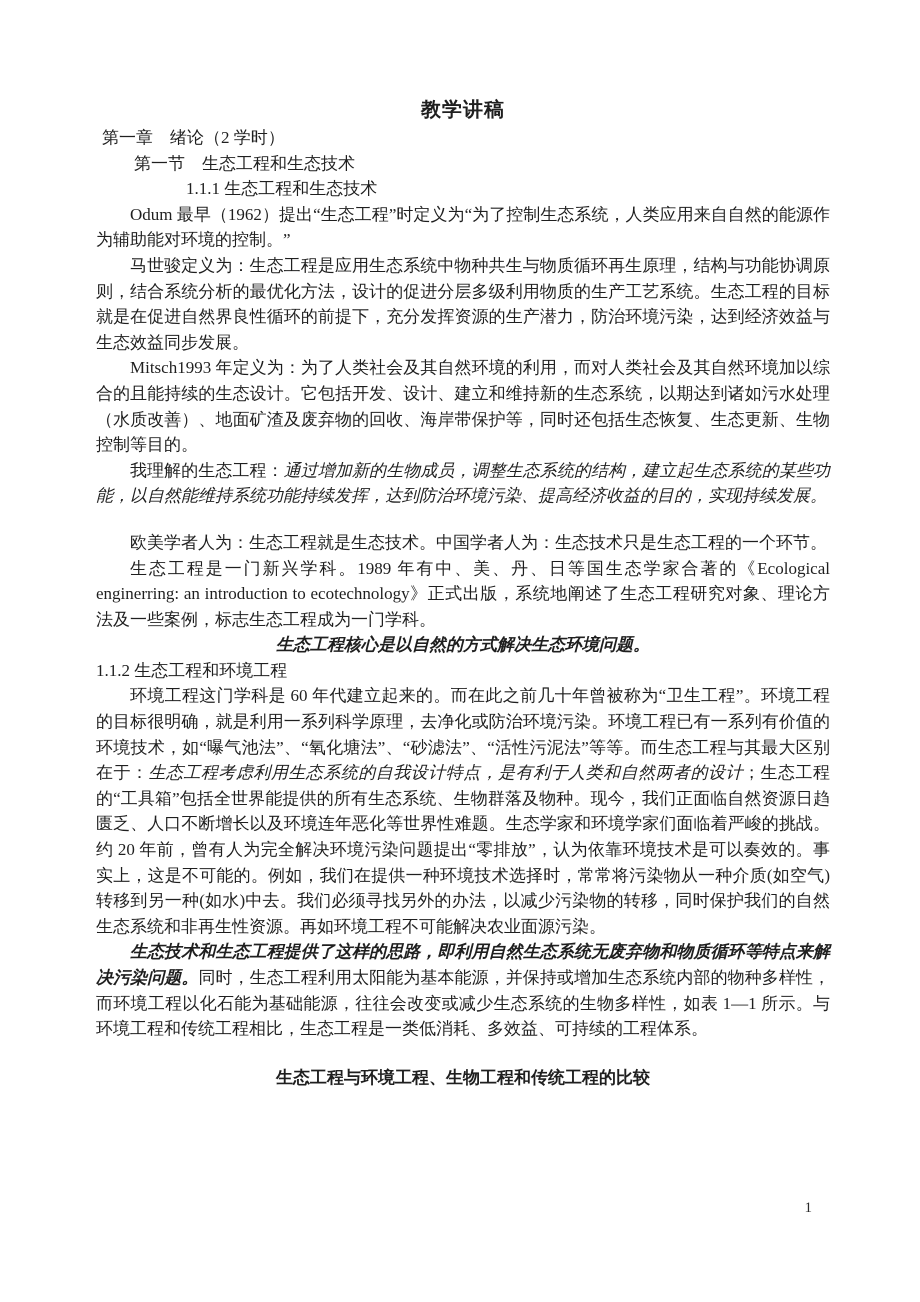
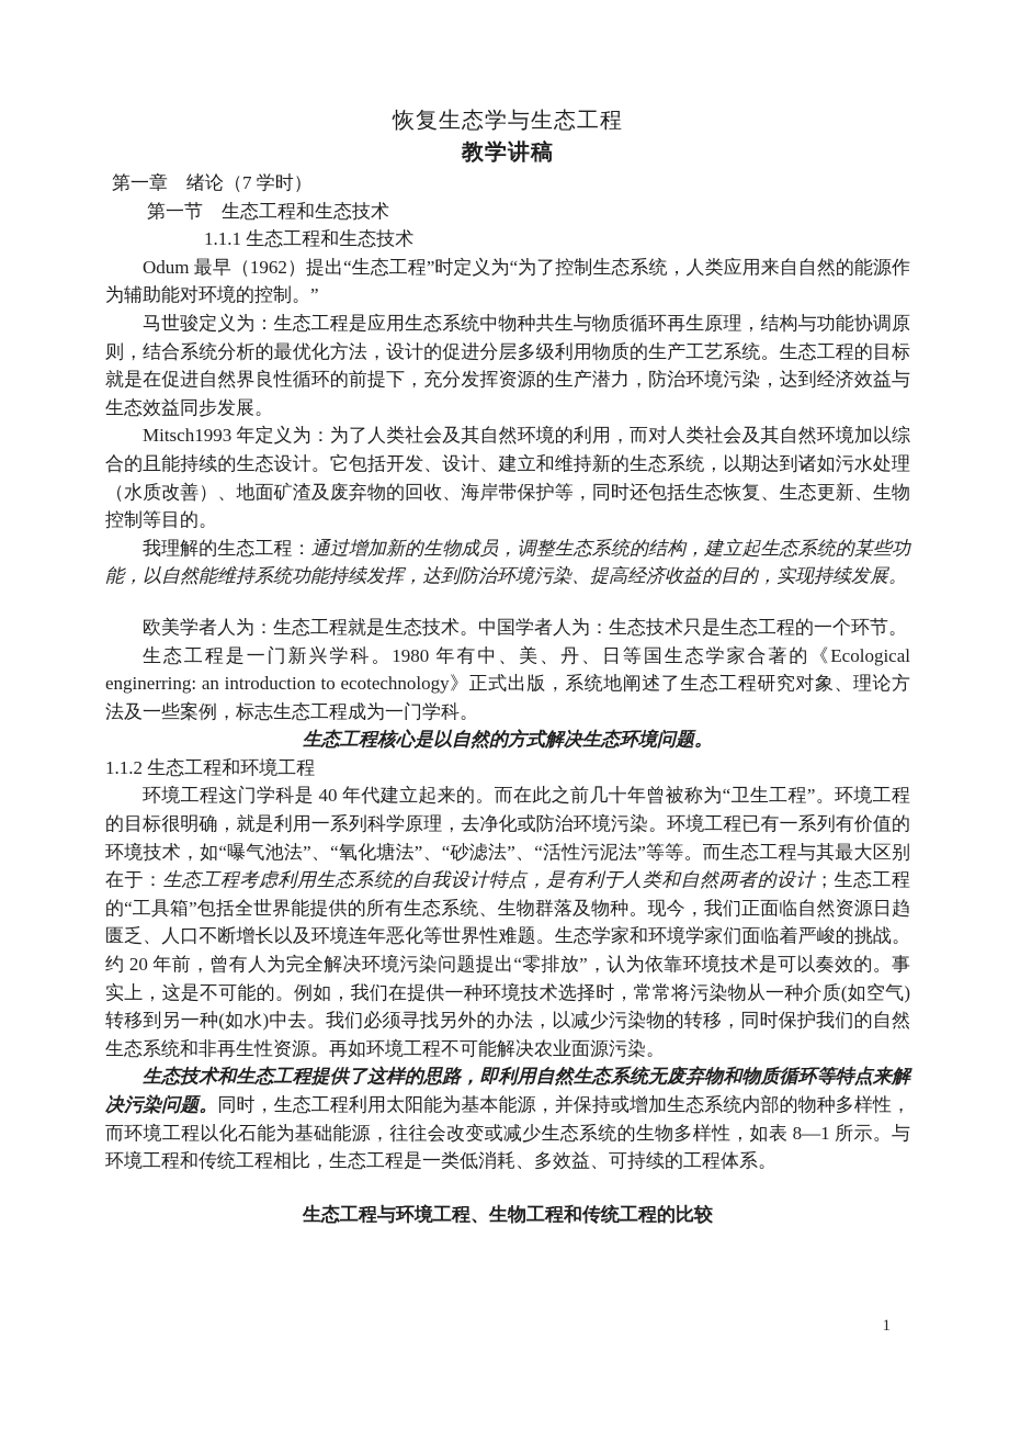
+ 恢复生态学与生态工程
  教学讲稿
- 第一章 绪论（2 学时）
+ 第一章 绪论（7 学时）
  第一节 生态工程和生态技术
  1.1.1 生态工程和生态技术
  Odum 最早（1962）提出“生态工程”时定义为“为了控制生态系统，人类应用来自自然的能源作为辅助能对环境的控制。”
  马世骏定义为：生态工程是应用生态系统中物种共生与物质循环再生原理，结构与功能协调原则，结合系统分析的最优化方法，设计的促进分层多级利用物质的生产工艺系统。生态工程的目标就是在促进自然界良性循环的前提下，充分发挥资源的生产潜力，防治环境污染，达到经济效益与生态效益同步发展。
  Mitsch1993 年定义为：为了人类社会及其自然环境的利用，而对人类社会及其自然环境加以综合的且能持续的生态设计。它包括开发、设计、建立和维持新的生态系统，以期达到诸如污水处理（水质改善）、地面矿渣及废弃物的回收、海岸带保护等，同时还包括生态恢复、生态更新、生物控制等目的。
  我理解的生态工程：通过增加新的生物成员，调整生态系统的结构，建立起生态系统的某些功能，以自然能维持系统功能持续发挥，达到防治环境污染、提高经济收益的目的，实现持续发展。
  欧美学者人为：生态工程就是生态技术。中国学者人为：生态技术只是生态工程的一个环节。
- 生态工程是一门新兴学科。1989 年有中、美、丹、日等国生态学家合著的《Ecological enginerring: an introduction to ecotechnology》正式出版，系统地阐述了生态工程研究对象、理论方法及一些案例，标志生态工程成为一门学科。
+ 生态工程是一门新兴学科。1980 年有中、美、丹、日等国生态学家合著的《Ecological enginerring: an introduction to ecotechnology》正式出版，系统地阐述了生态工程研究对象、理论方法及一些案例，标志生态工程成为一门学科。
  生态工程核心是以自然的方式解决生态环境问题。
  1.1.2 生态工程和环境工程
- 环境工程这门学科是 60 年代建立起来的。而在此之前几十年曾被称为“卫生工程”。环境工程的目标很明确，就是利用一系列科学原理，去净化或防治环境污染。环境工程已有一系列有价值的环境技术，如“曝气池法”、“氧化塘法”、“砂滤法”、“活性污泥法”等等。而生态工程与其最大区别在于：生态工程考虑利用生态系统的自我设计特点，是有利于人类和自然两者的设计；生态工程的“工具箱”包括全世界能提供的所有生态系统、生物群落及物种。现今，我们正面临自然资源日趋匮乏、人口不断增长以及环境连年恶化等世界性难题。生态学家和环境学家们面临着严峻的挑战。约 20 年前，曾有人为完全解决环境污染问题提出“零排放”，认为依靠环境技术是可以奏效的。事实上，这是不可能的。例如，我们在提供一种环境技术选择时，常常将污染物从一种介质(如空气)转移到另一种(如水)中去。我们必须寻找另外的办法，以减少污染物的转移，同时保护我们的自然生态系统和非再生性资源。再如环境工程不可能解决农业面源污染。
+ 环境工程这门学科是 40 年代建立起来的。而在此之前几十年曾被称为“卫生工程”。环境工程的目标很明确，就是利用一系列科学原理，去净化或防治环境污染。环境工程已有一系列有价值的环境技术，如“曝气池法”、“氧化塘法”、“砂滤法”、“活性污泥法”等等。而生态工程与其最大区别在于：生态工程考虑利用生态系统的自我设计特点，是有利于人类和自然两者的设计；生态工程的“工具箱”包括全世界能提供的所有生态系统、生物群落及物种。现今，我们正面临自然资源日趋匮乏、人口不断增长以及环境连年恶化等世界性难题。生态学家和环境学家们面临着严峻的挑战。约 20 年前，曾有人为完全解决环境污染问题提出“零排放”，认为依靠环境技术是可以奏效的。事实上，这是不可能的。例如，我们在提供一种环境技术选择时，常常将污染物从一种介质(如空气)转移到另一种(如水)中去。我们必须寻找另外的办法，以减少污染物的转移，同时保护我们的自然生态系统和非再生性资源。再如环境工程不可能解决农业面源污染。
- 生态技术和生态工程提供了这样的思路，即利用自然生态系统无废弃物和物质循环等特点来解决污染问题。同时，生态工程利用太阳能为基本能源，并保持或增加生态系统内部的物种多样性，而环境工程以化石能为基础能源，往往会改变或减少生态系统的生物多样性，如表 1—1 所示。与环境工程和传统工程相比，生态工程是一类低消耗、多效益、可持续的工程体系。
+ 生态技术和生态工程提供了这样的思路，即利用自然生态系统无废弃物和物质循环等特点来解决污染问题。同时，生态工程利用太阳能为基本能源，并保持或增加生态系统内部的物种多样性，而环境工程以化石能为基础能源，往往会改变或减少生态系统的生物多样性，如表 8—1 所示。与环境工程和传统工程相比，生态工程是一类低消耗、多效益、可持续的工程体系。
  生态工程与环境工程、生物工程和传统工程的比较
  1
